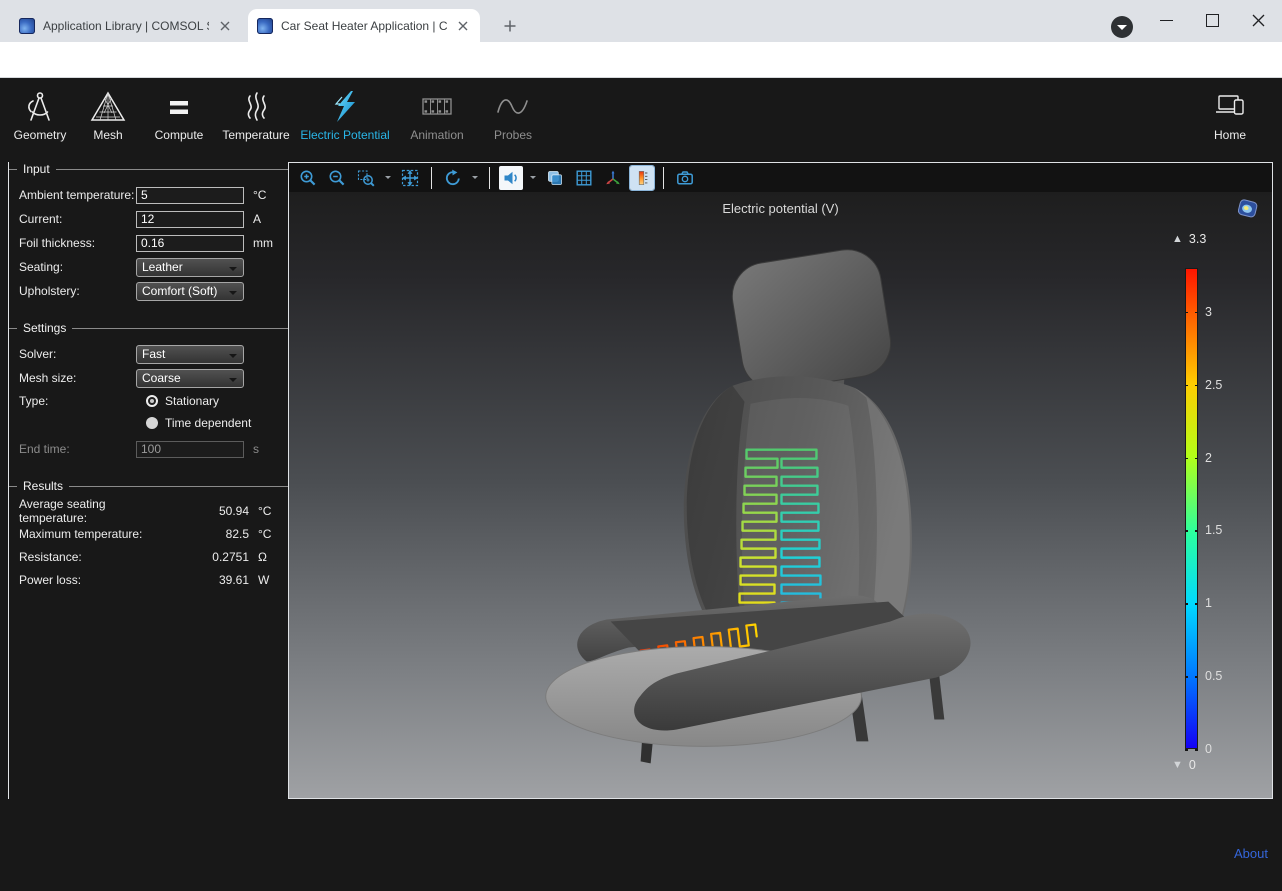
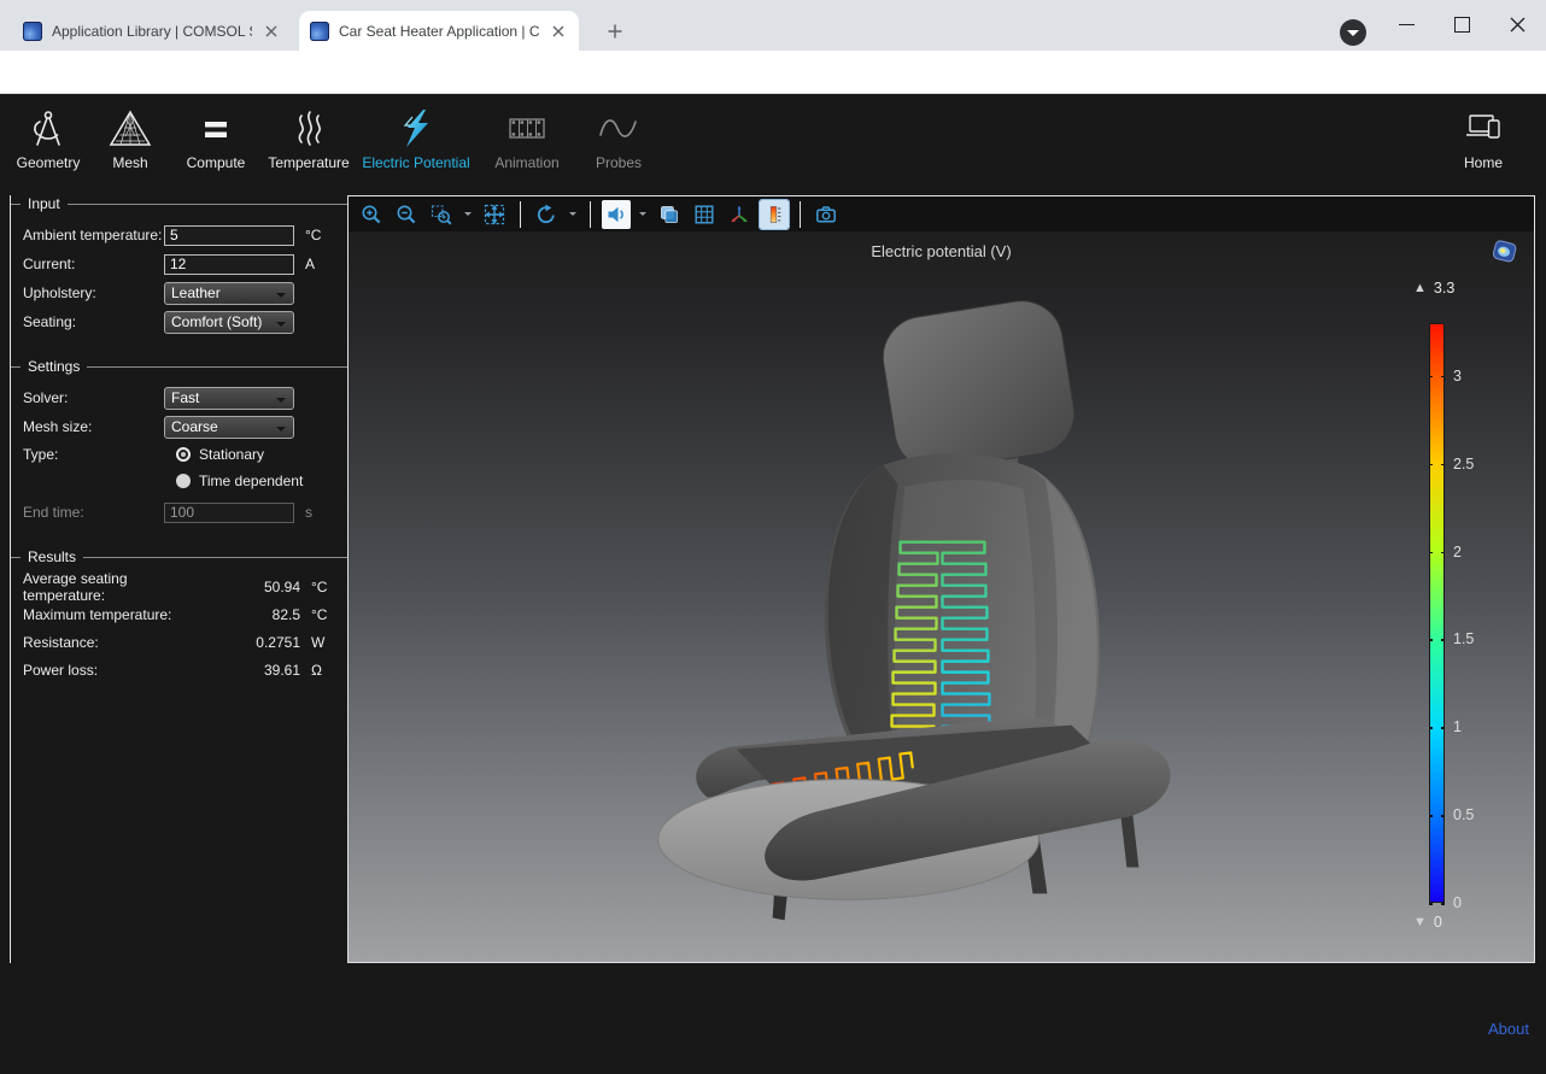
  Application Library | COMSOL
  Car Seat Heater Application | C
  Geometry
  Mesh
  Compute
  Temperature
  Electric Potential
  Animation
  Probes
  Home
  Input
  Ambient temperature:
  5
  °C
  Current:
  12
  A
- Foil thickness:
- 0.16
- mm
- Seating:
+ Upholstery:
  Leather
- Upholstery:
+ Seating:
  Comfort (Soft)
  Settings
  Solver:
  Fast
  Mesh size:
  Coarse
  Type:
  Stationary
  Time dependent
  End time:
  100
  s
  Results
  Average seating temperature:
  50.94
  °C
  Maximum temperature:
  82.5
  °C
  Resistance:
  0.2751
- Ω
+ W
  Power loss:
  39.61
- W
+ Ω
  Electric potential (V)
  ▲
  3.3
  3
  2.5
  2
  1.5
  1
  0.5
  0
  ▼
  0
  About
